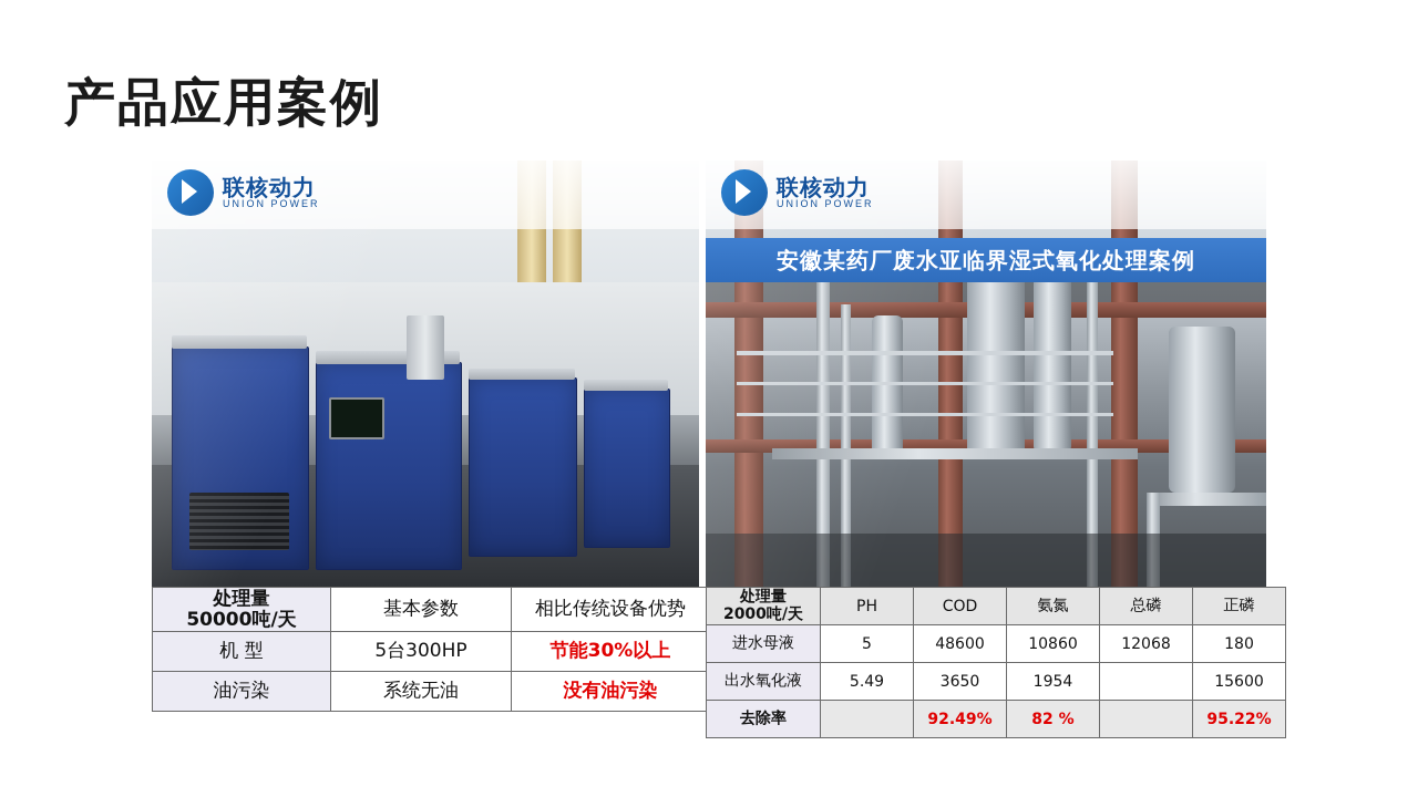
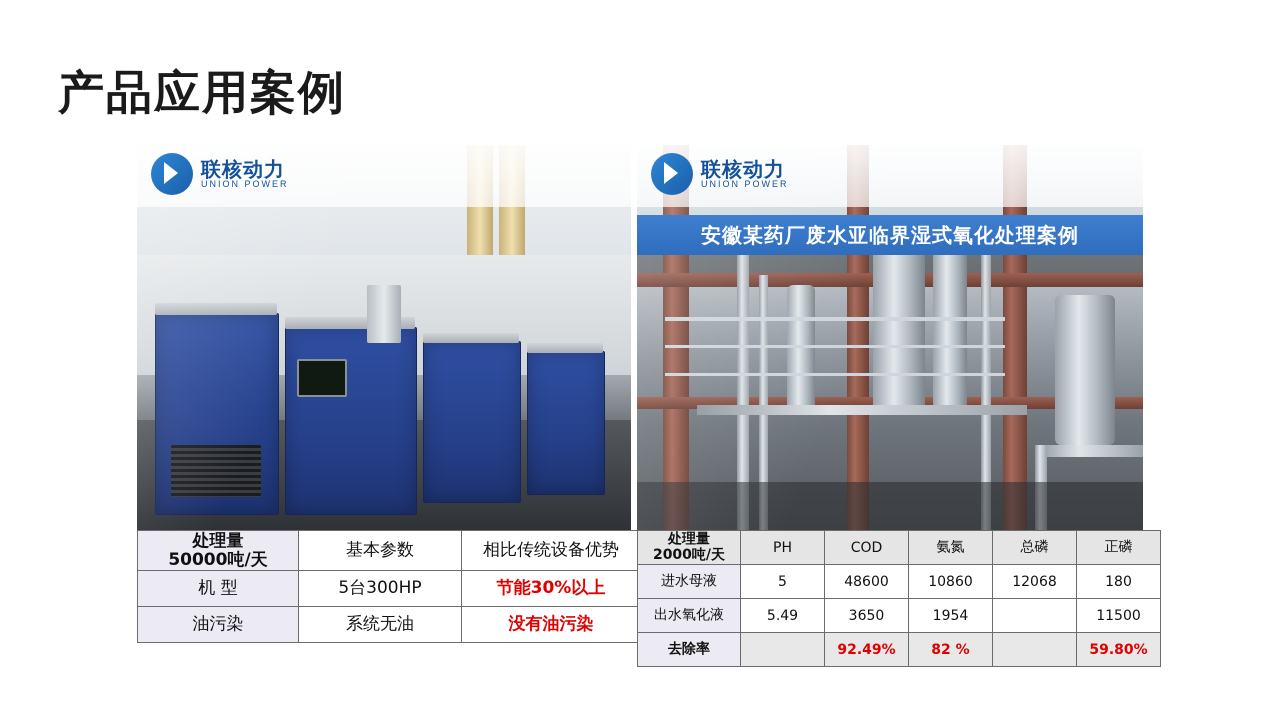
  产品应用案例
  联核动力
  UNION POWER
  处理量 50000吨/天	基本参数	相比传统设备优势
  机 型	5台300HP	节能30%以上
  油污染	系统无油	没有油污染
  联核动力
  UNION POWER
  安徽某药厂废水亚临界湿式氧化处理案例
  处理量 2000吨/天	PH	COD	氨氮	总磷	正磷
  进水母液	5	48600	10860	12068	180
- 出水氧化液	5.49	3650	1954		15600
+ 出水氧化液	5.49	3650	1954		11500
- 去除率		92.49%	82 %		95.22%
+ 去除率		92.49%	82 %		59.80%
